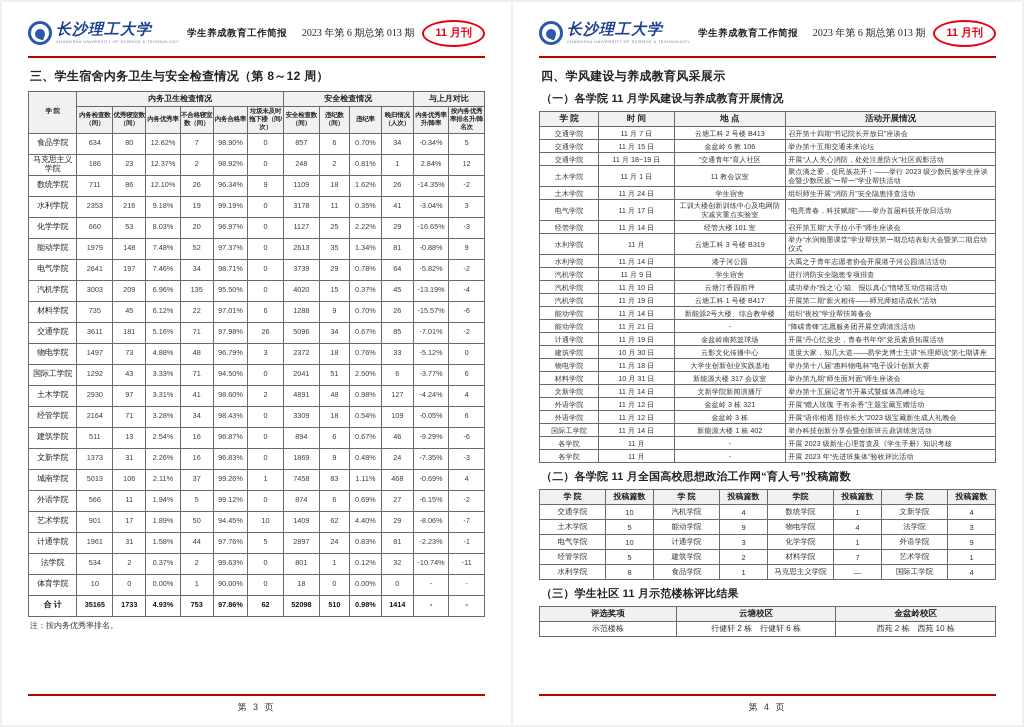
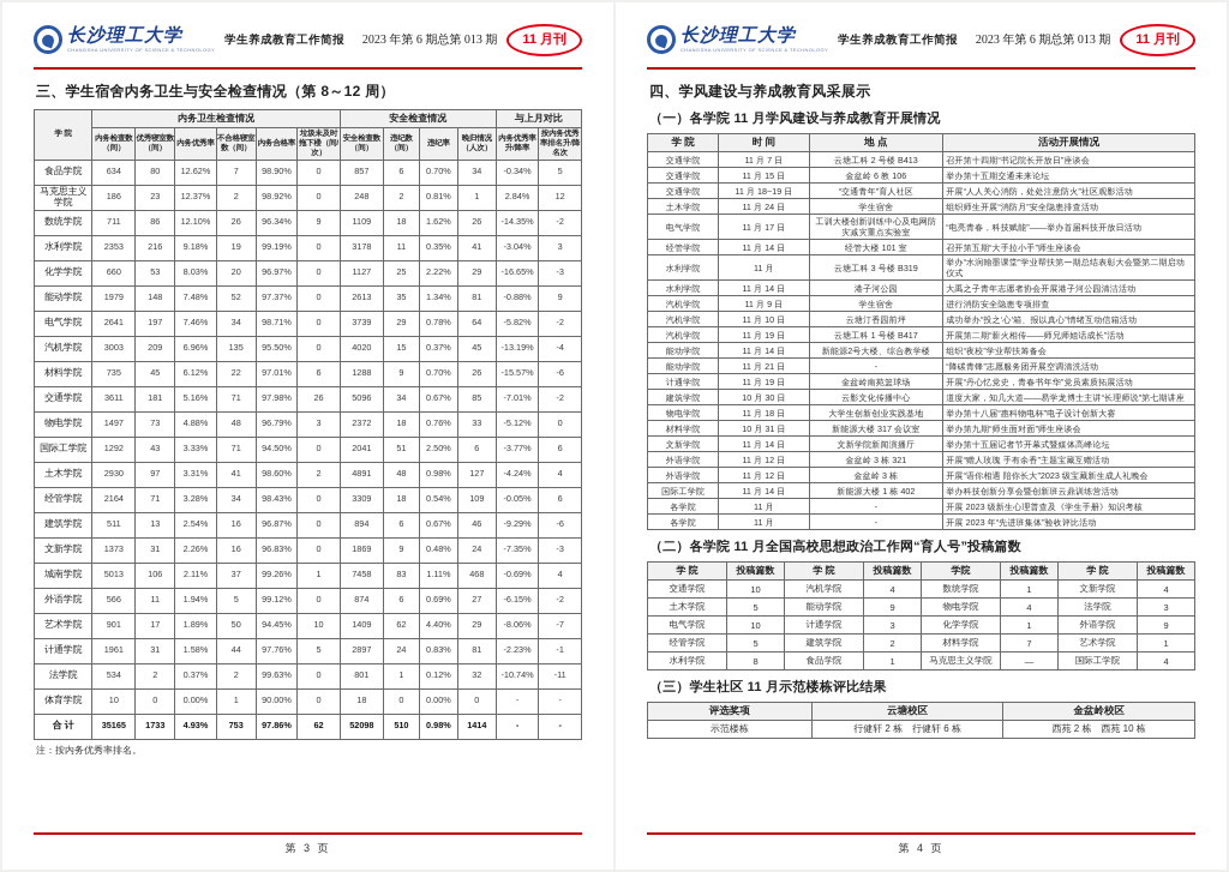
  长沙理工大学
  学生养成教育工作简报
  2023 年第 6 期总第 013 期
  11 月刊
  三、学生宿舍内务卫生与安全检查情况（第 8～12 周）
  	内务卫生检查情况	安全检查情况	与上月对比
  食品学院	634	80	12.62%	7	98.90%	0	857	6	0.70%	34	-0.34%	5
  马克思主义学院	186	23	12.37%	2	98.92%	0	248	2	0.81%	1	2.84%	12
  数统学院	711	86	12.10%	26	96.34%	9	1109	18	1.62%	26	-14.35%	-2
  水利学院	2353	216	9.18%	19	99.19%	0	3178	11	0.35%	41	-3.04%	3
  化学学院	660	53	8.03%	20	96.97%	0	1127	25	2.22%	29	-16.65%	-3
  能动学院	1979	148	7.48%	52	97.37%	0	2613	35	1.34%	81	-0.88%	9
  电气学院	2641	197	7.46%	34	98.71%	0	3739	29	0.78%	64	-5.82%	-2
  汽机学院	3003	209	6.96%	135	95.50%	0	4020	15	0.37%	45	-13.19%	-4
  材料学院	735	45	6.12%	22	97.01%	6	1288	9	0.70%	26	-15.57%	-6
  交通学院	3611	181	5.16%	71	97.98%	26	5096	34	0.67%	85	-7.01%	-2
  物电学院	1497	73	4.88%	48	96.79%	3	2372	18	0.76%	33	-5.12%	0
  国际工学院	1292	43	3.33%	71	94.50%	0	2041	51	2.50%	6	-3.77%	6
  土木学院	2930	97	3.31%	41	98.60%	2	4891	48	0.98%	127	-4.24%	4
  经管学院	2164	71	3.28%	34	98.43%	0	3309	18	0.54%	109	-0.05%	6
  建筑学院	511	13	2.54%	16	96.87%	0	894	6	0.67%	46	-9.29%	-6
  文新学院	1373	31	2.26%	16	96.83%	0	1869	9	0.48%	24	-7.35%	-3
  城南学院	5013	106	2.11%	37	99.26%	1	7458	83	1.11%	468	-0.69%	4
  外语学院	566	11	1.94%	5	99.12%	0	874	6	0.69%	27	-6.15%	-2
  艺术学院	901	17	1.89%	50	94.45%	10	1409	62	4.40%	29	-8.06%	-7
  计通学院	1961	31	1.58%	44	97.76%	5	2897	24	0.83%	81	-2.23%	-1
  法学院	534	2	0.37%	2	99.63%	0	801	1	0.12%	32	-10.74%	-11
  体育学院	10	0	0.00%	1	90.00%	0	18	0	0.00%	0	-	-
  合 计	35165	1733	4.93%	753	97.86%	62	52098	510	0.98%	1414	-	-
  注：按内务优秀率排名。
  第 3 页
  长沙理工大学
  学生养成教育工作简报
  2023 年第 6 期总第 013 期
  11 月刊
  四、学风建设与养成教育风采展示
  （一）各学院 11 月学风建设与养成教育开展情况
  学 院	时 间	地 点	活动开展情况
  交通学院	11 月 7 日	云塘工科 2 号楼 B413	召开第十四期“书记院长开放日”座谈会
  交通学院	11 月 15 日	金盆岭 6 教 106	举办第十五期交通未来论坛
  交通学院	11 月 18~19 日	“交通青年”育人社区	开展“人人关心消防，处处注意防火”社区观影活动
- 土木学院	11 月 1 日	11 教会议室	聚点滴之爱，促民族花开！——举行 2023 级少数民族学生座谈会暨少数民族“一帮一”学业帮扶活动
  土木学院	11 月 24 日	学生宿舍	组织师生开展“消防月”安全隐患排查活动
  电气学院	11 月 17 日	工训大楼创新训练中心及电网防灾减灾重点实验室	“电亮青春，科技赋能”——举办首届科技开放日活动
  经管学院	11 月 14 日	经管大楼 101 室	召开第五期“大手拉小手”师生座谈会
  水利学院	11 月	云塘工科 3 号楼 B319	举办“水润翰墨课堂”学业帮扶第一期总结表彰大会暨第二期启动仪式
  水利学院	11 月 14 日	港子河公园	大禹之子青年志愿者协会开展港子河公园清洁活动
  汽机学院	11 月 9 日	学生宿舍	进行消防安全隐患专项排查
  汽机学院	11 月 10 日	云塘汀香园前坪	成功举办“投之‘心’箱、报以真心”情绪互动信箱活动
  汽机学院	11 月 19 日	云塘工科 1 号楼 B417	开展第二期“薪火相传——师兄师姐话成长”活动
  能动学院	11 月 14 日	新能源2号大楼、综合教学楼	组织“夜校”学业帮扶筹备会
  能动学院	11 月 21 日	-	“降碳青锋”志愿服务团开展空调清洗活动
  计通学院	11 月 19 日	金盆岭南苑篮球场	开展“丹心忆党史，青春书年华”党员素质拓展活动
  建筑学院	10 月 30 日	云影文化传播中心	道度大家，知几大道——易学龙博士主讲“长理师说”第七期讲座
  物电学院	11 月 18 日	大学生创新创业实践基地	举办第十八届“惠科物电杯”电子设计创新大赛
  材料学院	10 月 31 日	新能源大楼 317 会议室	举办第九期“师生面对面”师生座谈会
  文新学院	11 月 14 日	文新学院新闻演播厅	举办第十五届记者节开幕式暨媒体高峰论坛
  外语学院	11 月 12 日	金盆岭 3 栋 321	开展“赠人玫瑰 手有余香”主题宝藏互赠活动
  外语学院	11 月 12 日	金盆岭 3 栋	开展“语你相遇 陪你长大”2023 级宝藏新生成人礼晚会
  国际工学院	11 月 14 日	新能源大楼 1 栋 402	举办科技创新分享会暨创新班云鼎训练营活动
  各学院	11 月	-	开展 2023 级新生心理普查及《学生手册》知识考核
  各学院	11 月	-	开展 2023 年“先进班集体”验收评比活动
  （二）各学院 11 月全国高校思想政治工作网“育人号”投稿篇数
  学 院	投稿篇数	学 院	投稿篇数	学院	投稿篇数	学 院	投稿篇数
  交通学院	10	汽机学院	4	数统学院	1	文新学院	4
  土木学院	5	能动学院	9	物电学院	4	法学院	3
  电气学院	10	计通学院	3	化学学院	1	外语学院	9
  经管学院	5	建筑学院	2	材料学院	7	艺术学院	1
  水利学院	8	食品学院	1	马克思主义学院	—	国际工学院	4
  （三）学生社区 11 月示范楼栋评比结果
  评选奖项	云塘校区	金盆岭校区
  示范楼栋	行健轩 2 栋 行健轩 6 栋	西苑 2 栋 西苑 10 栋
  第 4 页
